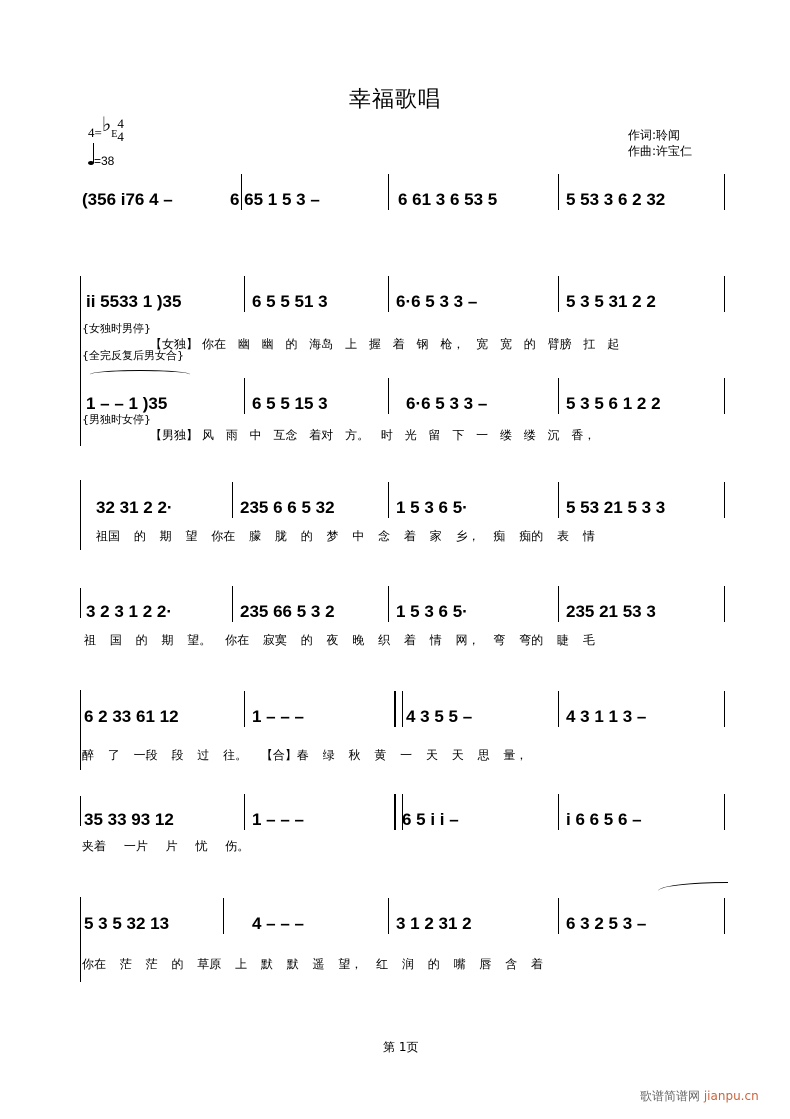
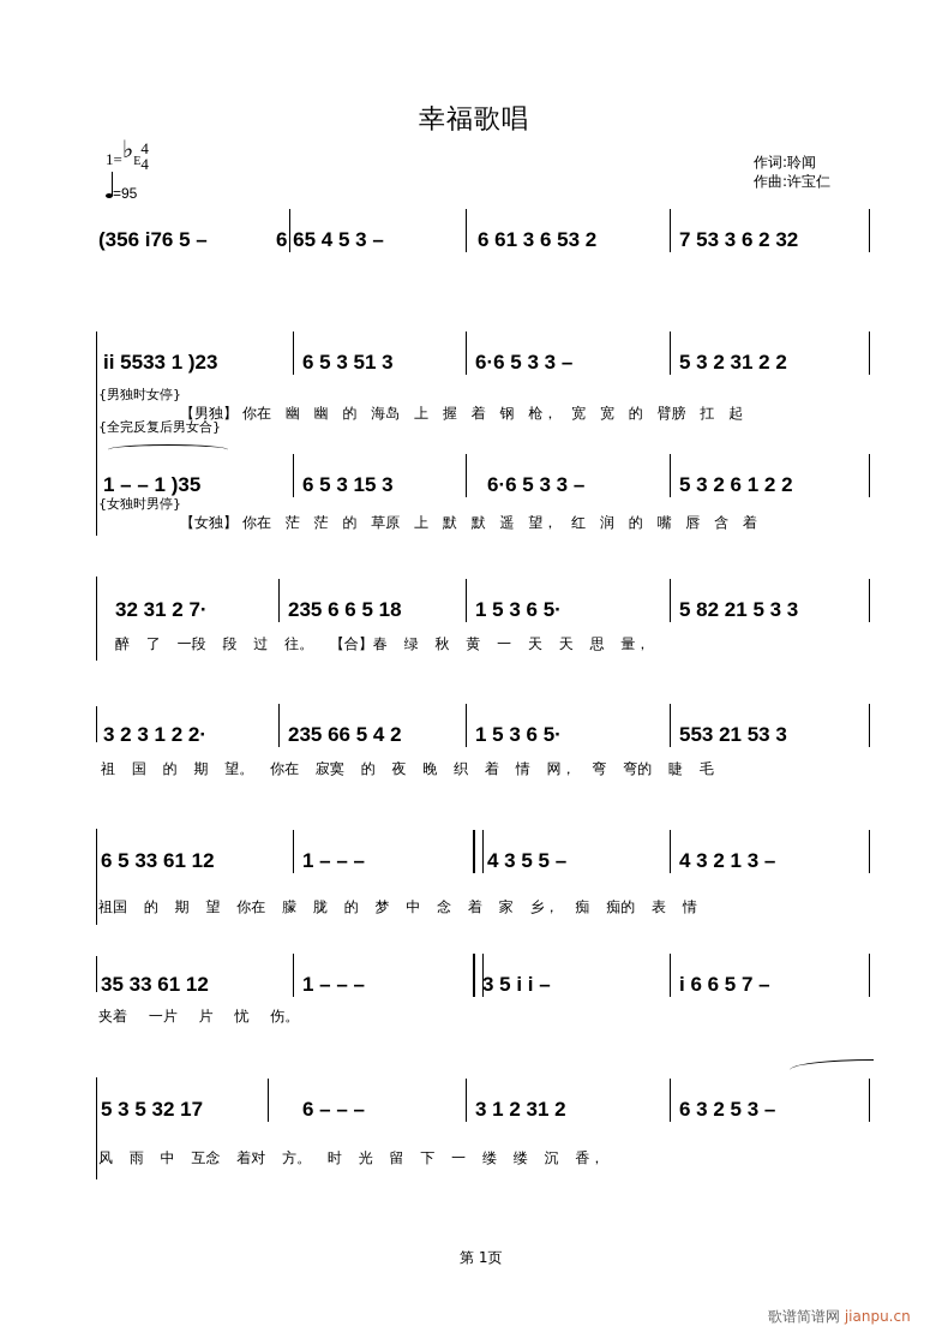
  幸福歌唱
- 4=♭E4
+ 1=♭E4
  4
- =38
+ =95
  作词:聆闻
  作曲:许宝仁
- (356 i76 4 –
+ (356 i76 5 –
- 6 65 1 5 3 –
+ 6 65 4 5 3 –
- 6 61 3 6 53 5
+ 6 61 3 6 53 2
- 5 53 3 6 2 32
+ 7 53 3 6 2 32
- ii 5533 1 )35
+ ii 5533 1 )23
- 6 5 5 51 3
+ 6 5 3 51 3
  6·6 5 3 3 –
- 5 3 5 31 2 2
+ 5 3 2 31 2 2
- {女独时男停}
+ {男独时女停}
- 【女独】
+ 【男独】
  你在 幽 幽 的 海岛 上 握 着 钢 枪， 宽 宽 的 臂膀 扛 起
  {全完反复后男女合}
  1 – – 1 )35
- 6 5 5 15 3
+ 6 5 3 15 3
  6·6 5 3 3 –
- 5 3 5 6 1 2 2
+ 5 3 2 6 1 2 2
- {男独时女停}
+ {女独时男停}
- 【男独】
+ 【女独】
- 风 雨 中 互念 着对 方。 时 光 留 下 一 缕 缕 沉 香，
+ 你在 茫 茫 的 草原 上 默 默 遥 望， 红 润 的 嘴 唇 含 着
- 32 31 2 2·
+ 32 31 2 7·
- 235 6 6 5 32
+ 235 6 6 5 18
  1 5 3 6 5·
- 5 53 21 5 3 3
+ 5 82 21 5 3 3
- 祖国 的 期 望 你在 朦 胧 的 梦 中 念 着 家 乡， 痴 痴的 表 情
+ 醉 了 一段 段 过 往。 【合】春 绿 秋 黄 一 天 天 思 量，
  3 2 3 1 2 2·
- 235 66 5 3 2
+ 235 66 5 4 2
  1 5 3 6 5·
- 235 21 53 3
+ 553 21 53 3
  祖 国 的 期 望。 你在 寂寞 的 夜 晚 织 着 情 网， 弯 弯的 睫 毛
- 6 2 33 61 12
+ 6 5 33 61 12
  1 – – –
  4 3 5 5 –
- 4 3 1 1 3 –
+ 4 3 2 1 3 –
- 醉 了 一段 段 过 往。 【合】春 绿 秋 黄 一 天 天 思 量，
+ 祖国 的 期 望 你在 朦 胧 的 梦 中 念 着 家 乡， 痴 痴的 表 情
- 35 33 93 12
+ 35 33 61 12
  1 – – –
- 6 5 i i –
+ 3 5 i i –
- i 6 6 5 6 –
+ i 6 6 5 7 –
  夹着 一片 片 忧 伤。
- 5 3 5 32 13
+ 5 3 5 32 17
- 4 – – –
+ 6 – – –
  3 1 2 31 2
  6 3 2 5 3 –
- 你在 茫 茫 的 草原 上 默 默 遥 望， 红 润 的 嘴 唇 含 着
+ 风 雨 中 互念 着对 方。 时 光 留 下 一 缕 缕 沉 香，
  第 1页
  歌谱简谱网 jianpu.cn
